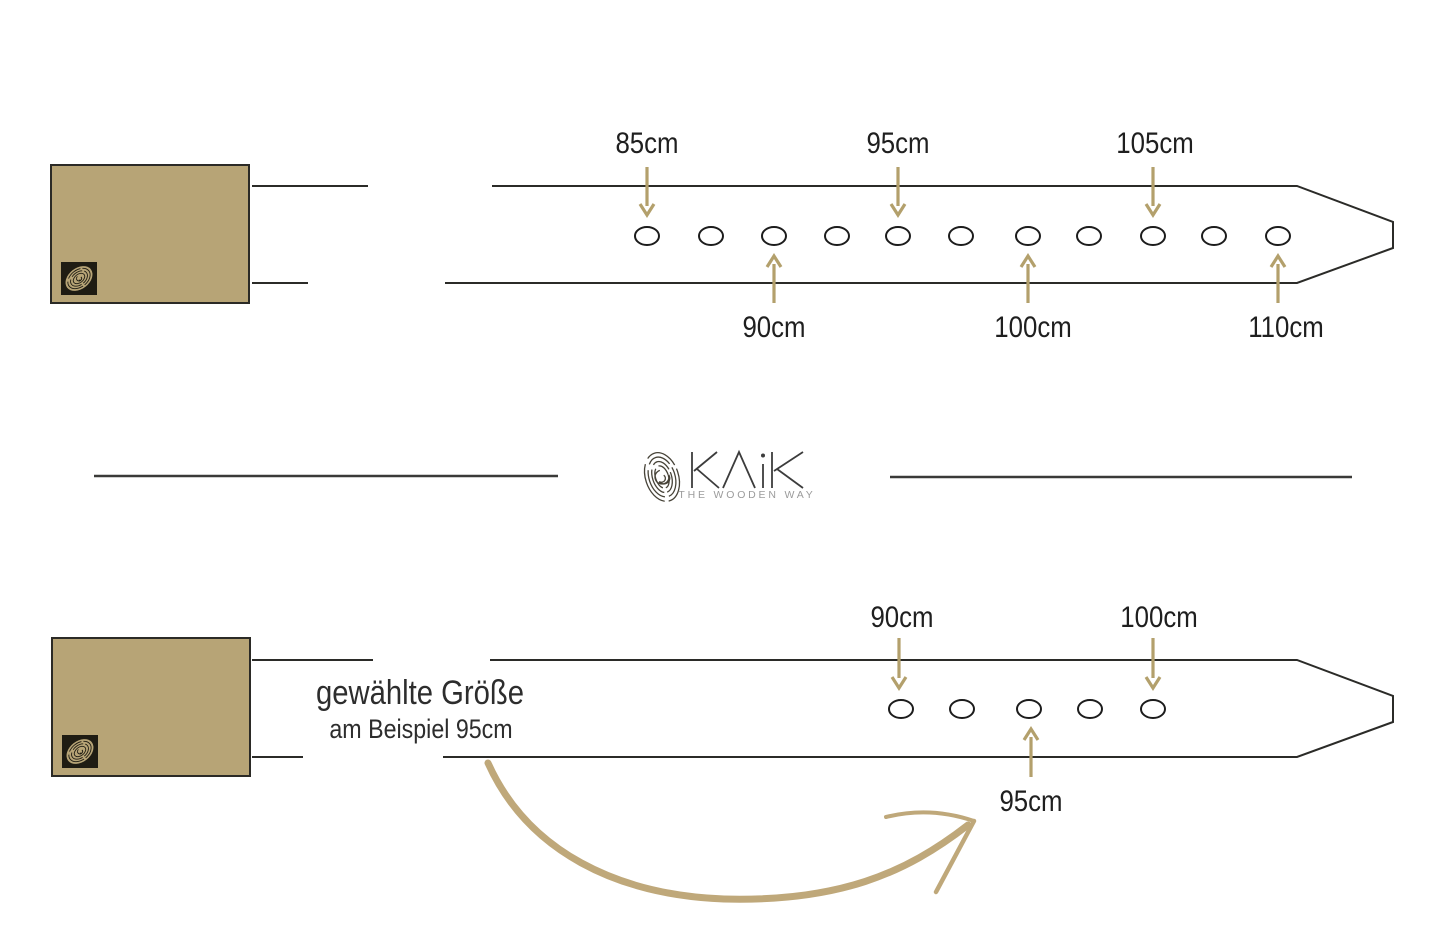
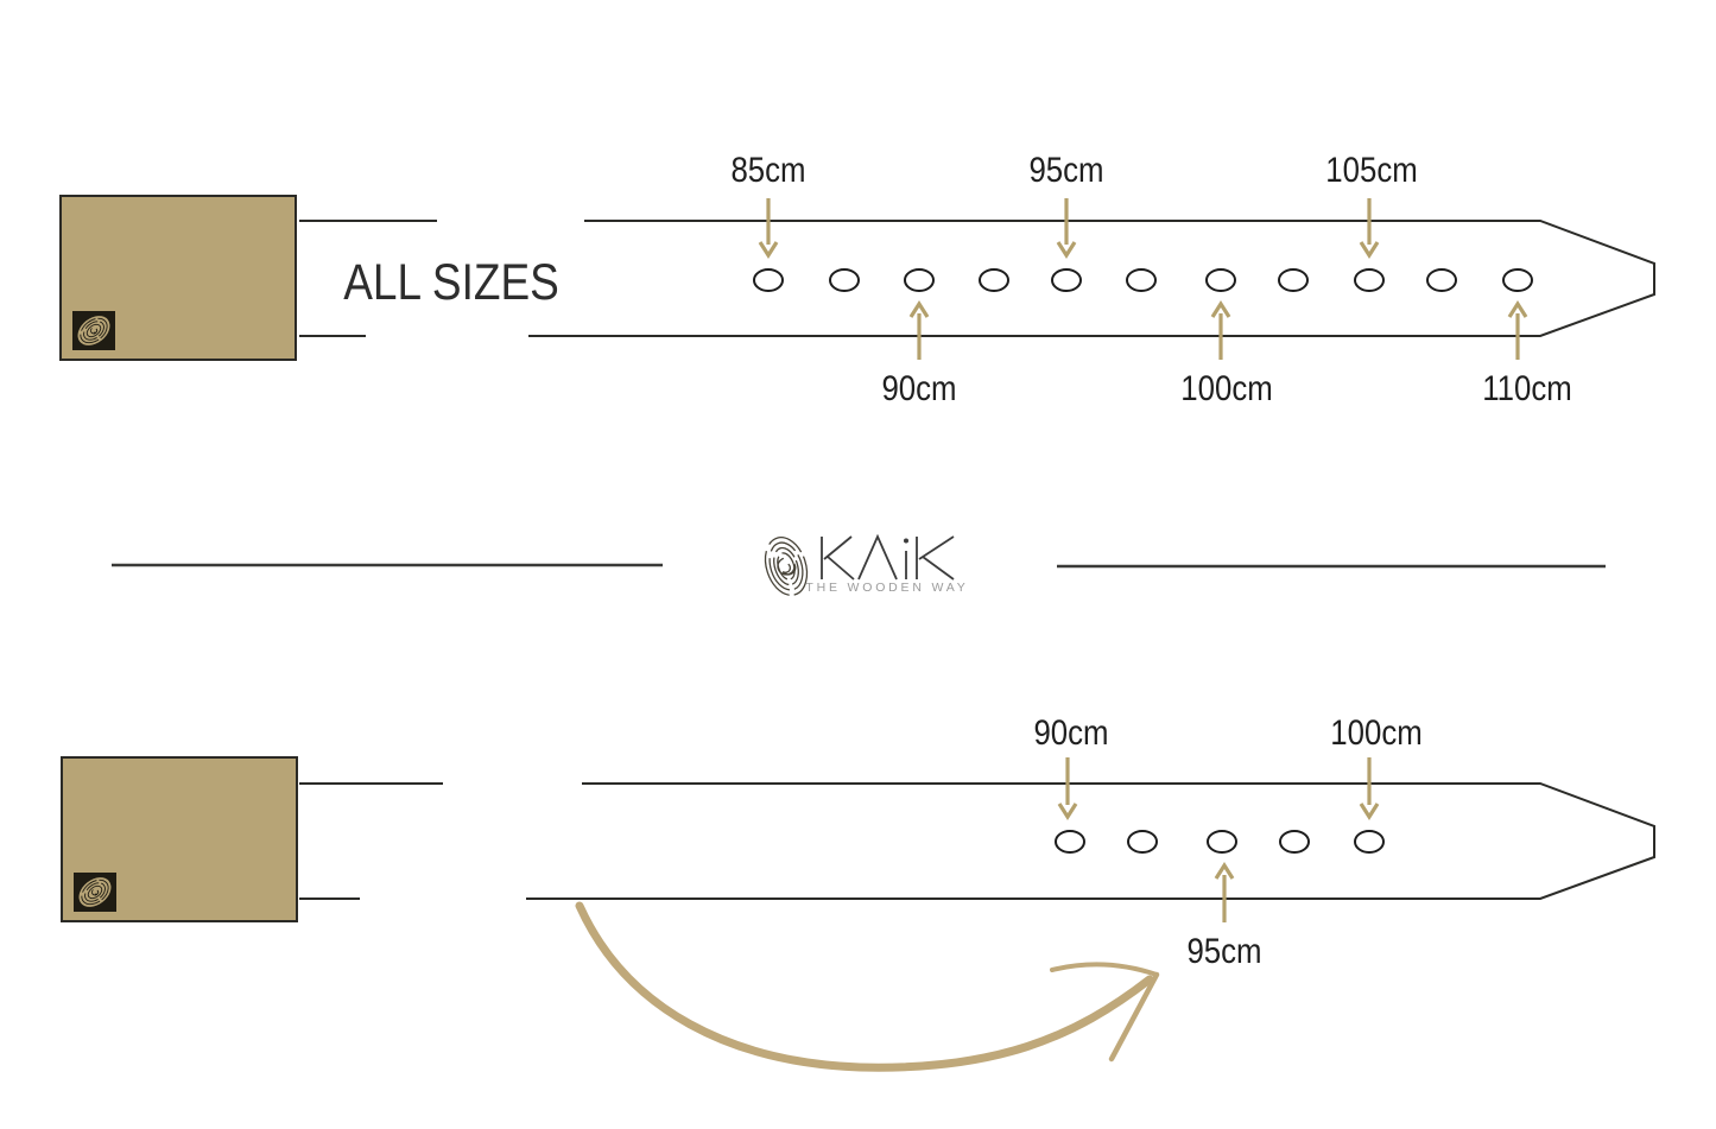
+ ALL SIZES
  85cm
  95cm
  105cm
  90cm
  100cm
  110cm
  THE WOODEN WAY
- gewählte Größe
- am Beispiel 95cm
  90cm
  100cm
  95cm
